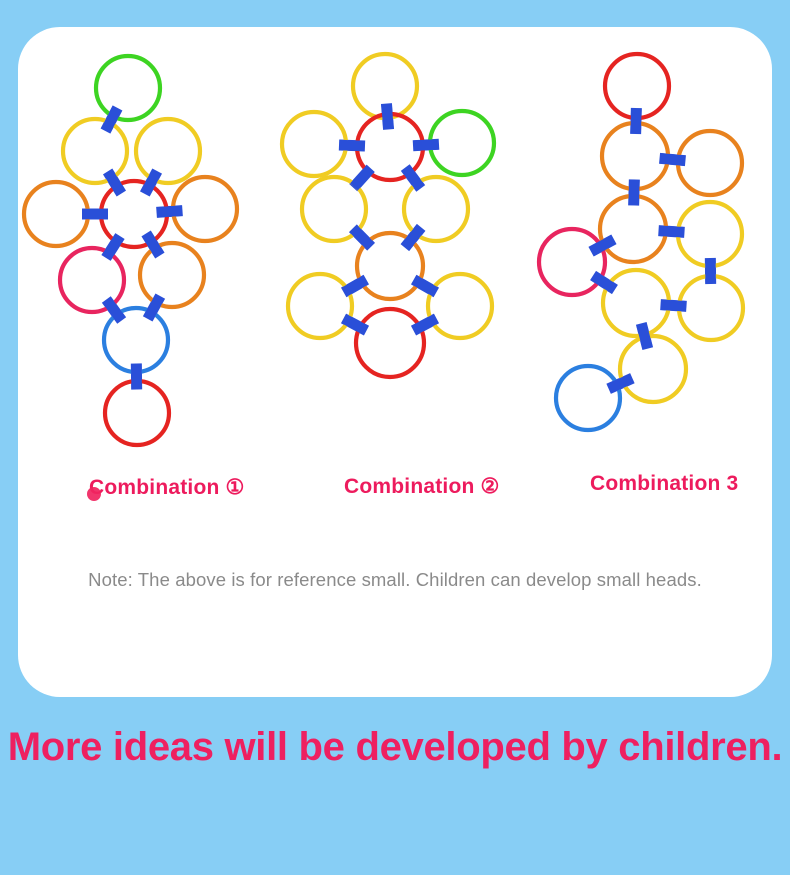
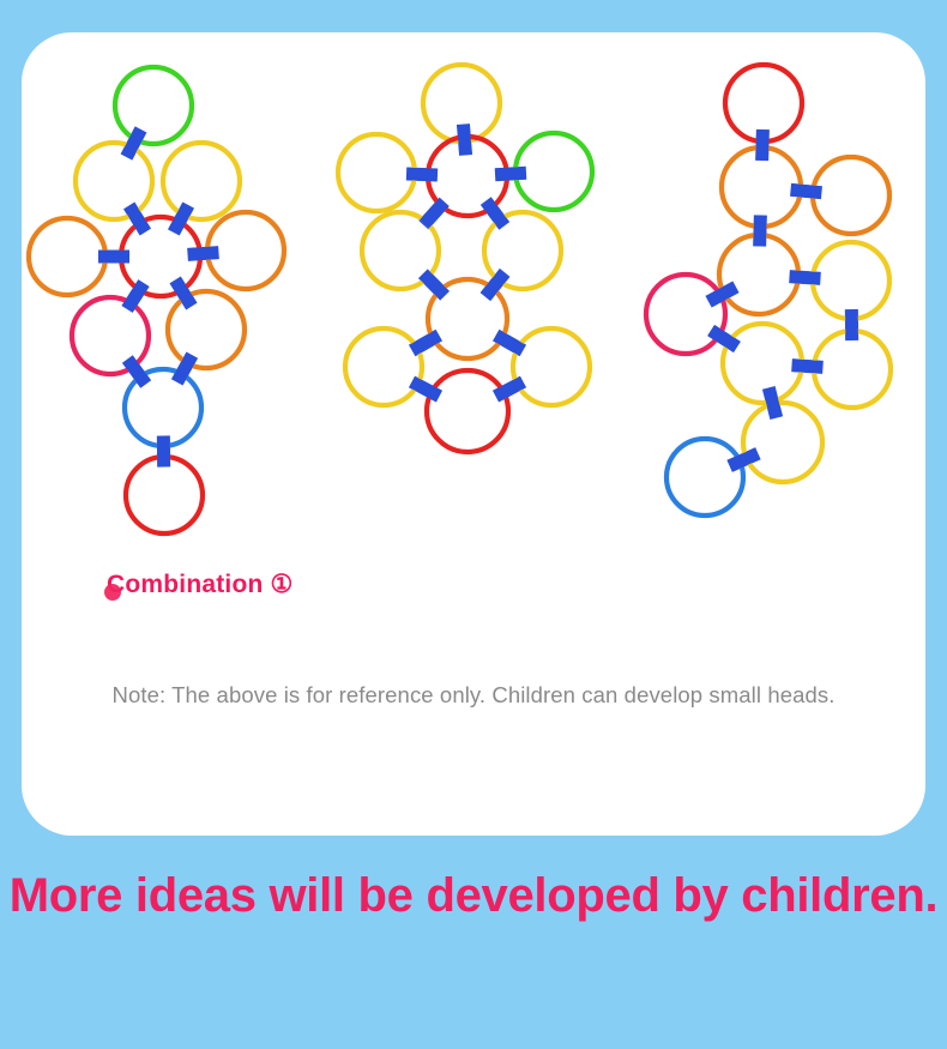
  ombination ①
- Combination ②
- Combination 3
- Note: The above is for reference small. Children can develop small heads.
+ Note: The above is for reference only. Children can develop small heads.
  More ideas will be developed by children.
